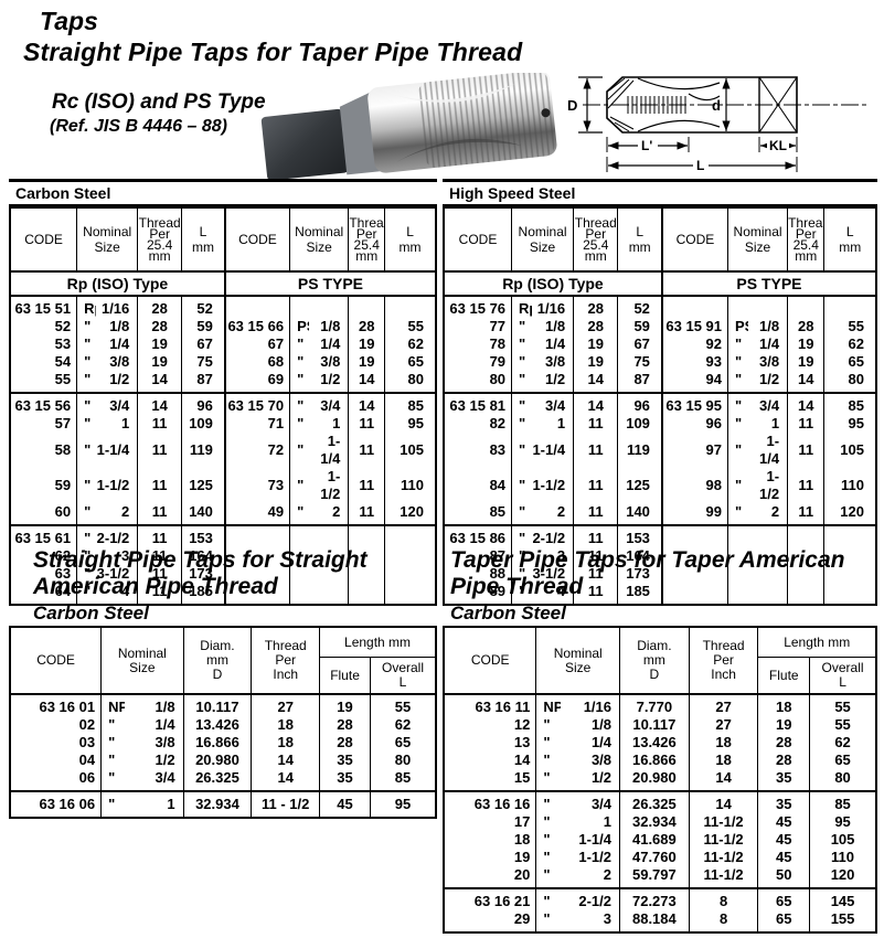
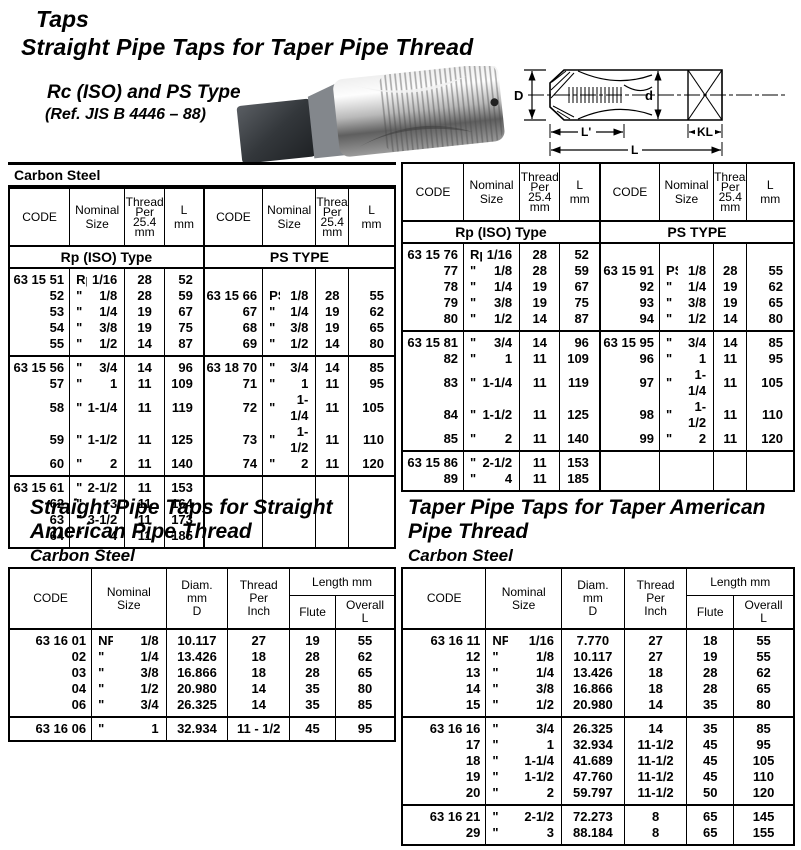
  Taps
  Straight Pipe Taps for Taper Pipe Thread
  Rc (ISO) and PS Type
  (Ref. JIS B 4446 – 88)
  D
  d
  L'
  KL
  L
  Carbon Steel
  CODE	Nominal Size	Thread Per 25.4 mm	L mm	CODE	Nominal Size	Threa Per 25.4 mm	L mm
  Rp (ISO) Type	PS TYPE
  63 15 51	R	1/16	28	52
  52	"	1/8	28	59	63 15 66	P	1/8	28	55
  53	"	1/4	19	67	67	"	1/4	19	62
  54	"	3/8	19	75	68	"	3/8	19	65
  55	"	1/2	14	87	69	"	1/2	14	80
- 63 15 56	"	3/4	14	96	63 15 70	"	3/4	14	85
+ 63 15 56	"	3/4	14	96	63 18 70	"	3/4	14	85
  57	"	1	11	109	71	"	1	11	95
  58	"	1-1/4	11	119	72	"	1-1/4	11	105
  59	"	1-1/2	11	125	73	"	1-1/2	11	110
- 60	"	2	11	140	49	"	2	11	120
+ 60	"	2	11	140	74	"	2	11	120
  63 15 61	"	2-1/2	11	153
  62	"	3	11	164
  63	"	3-1/2	11	173
  64	"	4	11	185
- High Speed Steel
  CODE	Nominal Size	Thread Per 25.4 mm	L mm	CODE	Nominal Size	Threa Per 25.4 mm	L mm
  Rp (ISO) Type	PS TYPE
  63 15 76	R	1/16	28	52
  77	"	1/8	28	59	63 15 91	P	1/8	28	55
  78	"	1/4	19	67	92	"	1/4	19	62
  79	"	3/8	19	75	93	"	3/8	19	65
  80	"	1/2	14	87	94	"	1/2	14	80
  63 15 81	"	3/4	14	96	63 15 95	"	3/4	14	85
  82	"	1	11	109	96	"	1	11	95
  83	"	1-1/4	11	119	97	"	1-1/4	11	105
  84	"	1-1/2	11	125	98	"	1-1/2	11	110
  85	"	2	11	140	99	"	2	11	120
  63 15 86	"	2-1/2	11	153
- 87	"	3	11	164
- 88	"	3-1/2	11	173
  89	"	4	11	185
  Straight Pipe Taps for Straight
  American Pipe Thread
  Carbon Steel
  CODE	Nominal Size	Diam. mm D	Thread Per Inch	Length mm
  Flute	Overall L
  63 16 01	NP	1/8	10.117	27	19	55
  02	"	1/4	13.426	18	28	62
  03	"	3/8	16.866	18	28	65
  04	"	1/2	20.980	14	35	80
  06	"	3/4	26.325	14	35	85
  63 16 06	"	1	32.934	11 - 1/2	45	95
  Taper Pipe Taps for Taper American
  Pipe Thread
  Carbon Steel
  CODE	Nominal Size	Diam. mm D	Thread Per Inch	Length mm
  Flute	Overall L
  63 16 11	NP	1/16	7.770	27	18	55
  12	"	1/8	10.117	27	19	55
  13	"	1/4	13.426	18	28	62
  14	"	3/8	16.866	18	28	65
  15	"	1/2	20.980	14	35	80
  63 16 16	"	3/4	26.325	14	35	85
  17	"	1	32.934	11-1/2	45	95
  18	"	1-1/4	41.689	11-1/2	45	105
  19	"	1-1/2	47.760	11-1/2	45	110
  20	"	2	59.797	11-1/2	50	120
  63 16 21	"	2-1/2	72.273	8	65	145
  29	"	3	88.184	8	65	155
